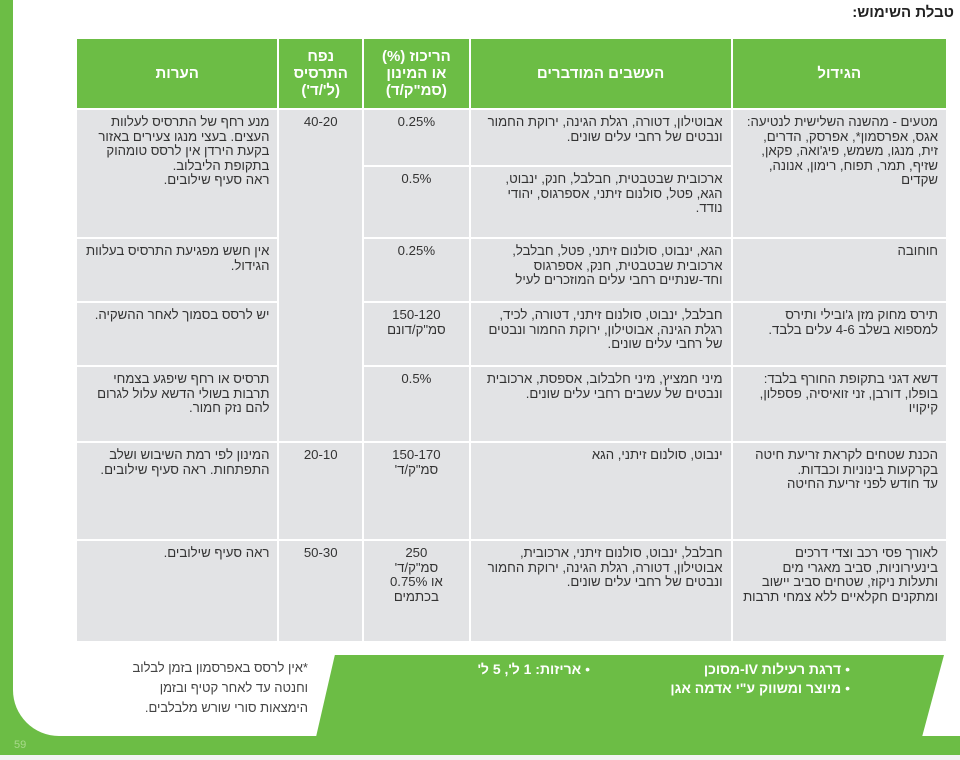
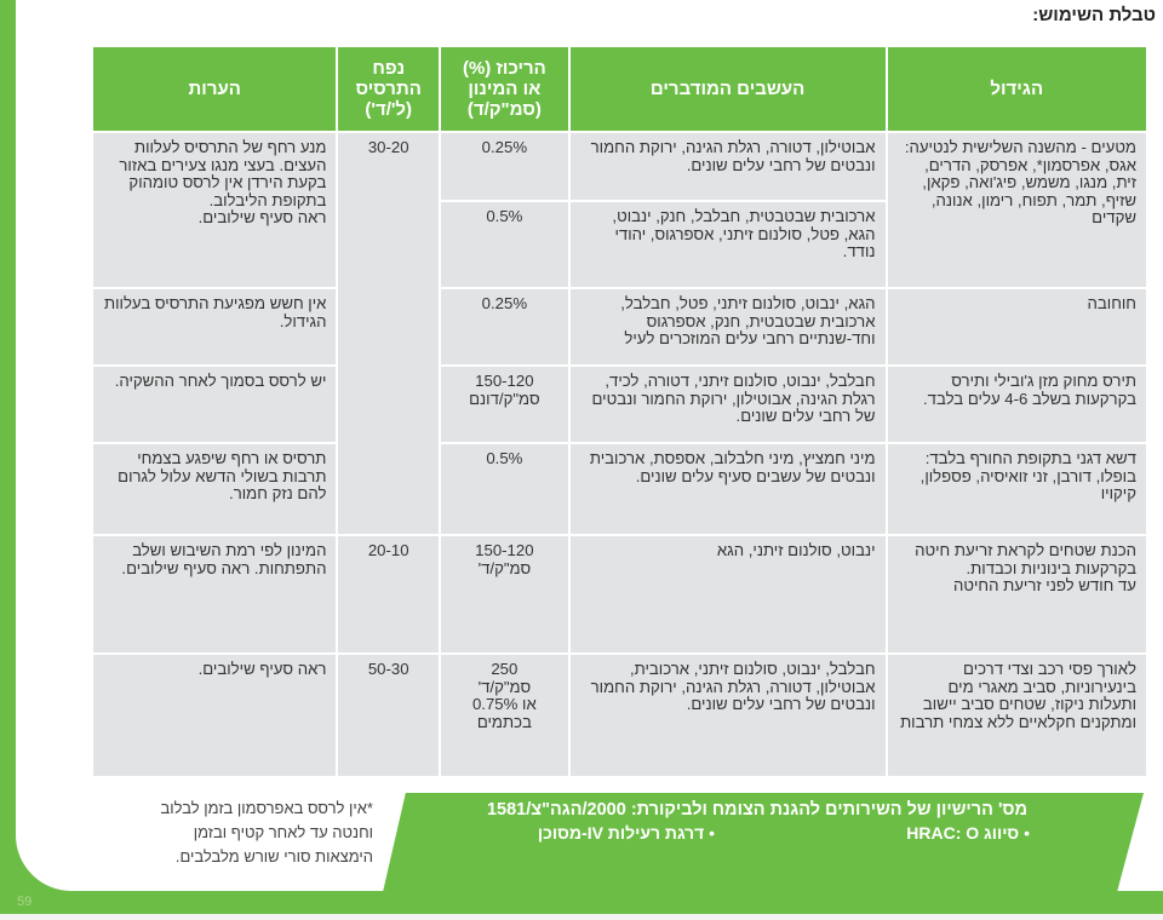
  59
  טבלת השימוש:
  הגידול	העשבים המודברים	הריכוז (%) או המינון (סמ"ק/ד)	נפח התרסיס (ל'/ד')	הערות
- מטעים - מהשנה השלישית לנטיעה: אגס, אפרסמון*, אפרסק, הדרים, זית, מנגו, משמש, פיג'ואה, פקאן, שזיף, תמר, תפוח, רימון, אנונה, שקדים	אבוטילון, דטורה, רגלת הגינה, ירוקת החמור ונבטים של רחבי עלים שונים.	0.25%	40-20	מנע רחף של התרסיס לעלוות העצים. בעצי מנגו צעירים באזור בקעת הירדן אין לרסס טומהוק בתקופת הליבלוב. ראה סעיף שילובים.
+ מטעים - מהשנה השלישית לנטיעה: אגס, אפרסמון*, אפרסק, הדרים, זית, מנגו, משמש, פיג'ואה, פקאן, שזיף, תמר, תפוח, רימון, אנונה, שקדים	אבוטילון, דטורה, רגלת הגינה, ירוקת החמור ונבטים של רחבי עלים שונים.	0.25%	30-20	מנע רחף של התרסיס לעלוות העצים. בעצי מנגו צעירים באזור בקעת הירדן אין לרסס טומהוק בתקופת הליבלוב. ראה סעיף שילובים.
  ארכובית שבטבטית, חבלבל, חנק, ינבוט, הגא, פטל, סולנום זיתני, אספרגוס, יהודי נודד.	0.5%
  חוחובה	הגא, ינבוט, סולנום זיתני, פטל, חבלבל, ארכובית שבטבטית, חנק, אספרגוס וחד-שנתיים רחבי עלים המוזכרים לעיל	0.25%	אין חשש מפגיעת התרסיס בעלוות הגידול.
- תירס מחוק מזן ג'ובילי ותירס למספוא בשלב 4-6 עלים בלבד.	חבלבל, ינבוט, סולנום זיתני, דטורה, לכיד, רגלת הגינה, אבוטילון, ירוקת החמור ונבטים של רחבי עלים שונים.	150-120 סמ"ק/דונם	יש לרסס בסמוך לאחר ההשקיה.
+ תירס מחוק מזן ג'ובילי ותירס בקרקעות בשלב 4-6 עלים בלבד.	חבלבל, ינבוט, סולנום זיתני, דטורה, לכיד, רגלת הגינה, אבוטילון, ירוקת החמור ונבטים של רחבי עלים שונים.	150-120 סמ"ק/דונם	יש לרסס בסמוך לאחר ההשקיה.
- דשא דגני בתקופת החורף בלבד: בופלו, דורבן, זני זואיסיה, פספלון, קיקויו	מיני חמציץ, מיני חלבלוב, אספסת, ארכובית ונבטים של עשבים רחבי עלים שונים.	0.5%	תרסיס או רחף שיפגע בצמחי תרבות בשולי הדשא עלול לגרום להם נזק חמור.
+ דשא דגני בתקופת החורף בלבד: בופלו, דורבן, זני זואיסיה, פספלון, קיקויו	מיני חמציץ, מיני חלבלוב, אספסת, ארכובית ונבטים של עשבים סעיף עלים שונים.	0.5%	תרסיס או רחף שיפגע בצמחי תרבות בשולי הדשא עלול לגרום להם נזק חמור.
- הכנת שטחים לקראת זריעת חיטה בקרקעות בינוניות וכבדות. עד חודש לפני זריעת החיטה	ינבוט, סולנום זיתני, הגא	150-170 סמ"ק/ד'	20-10	המינון לפי רמת השיבוש ושלב התפתחות. ראה סעיף שילובים.
+ הכנת שטחים לקראת זריעת חיטה בקרקעות בינוניות וכבדות. עד חודש לפני זריעת החיטה	ינבוט, סולנום זיתני, הגא	150-120 סמ"ק/ד'	20-10	המינון לפי רמת השיבוש ושלב התפתחות. ראה סעיף שילובים.
  לאורך פסי רכב וצדי דרכים בינעירוניות, סביב מאגרי מים ותעלות ניקוז, שטחים סביב יישוב ומתקנים חקלאיים ללא צמחי תרבות	חבלבל, ינבוט, סולנום זיתני, ארכובית, אבוטילון, דטורה, רגלת הגינה, ירוקת החמור ונבטים של רחבי עלים שונים.	250 סמ"ק/ד' או 0.75% בכתמים	50-30	ראה סעיף שילובים.
  *אין לרסס באפרסמון בזמן לבלוב
  וחנטה עד לאחר קטיף ובזמן
  הימצאות סורי שורש מלבלבים.
+ מס' הרישיון של השירותים להגנת הצומח ולביקורת: 2000/הגה"צ/1581
+ סיווג HRAC: O
  דרגת רעילות IV-מסוכן
- אריזות: 1 ל', 5 ל'
- מיוצר ומשווק ע"י אדמה אגן
